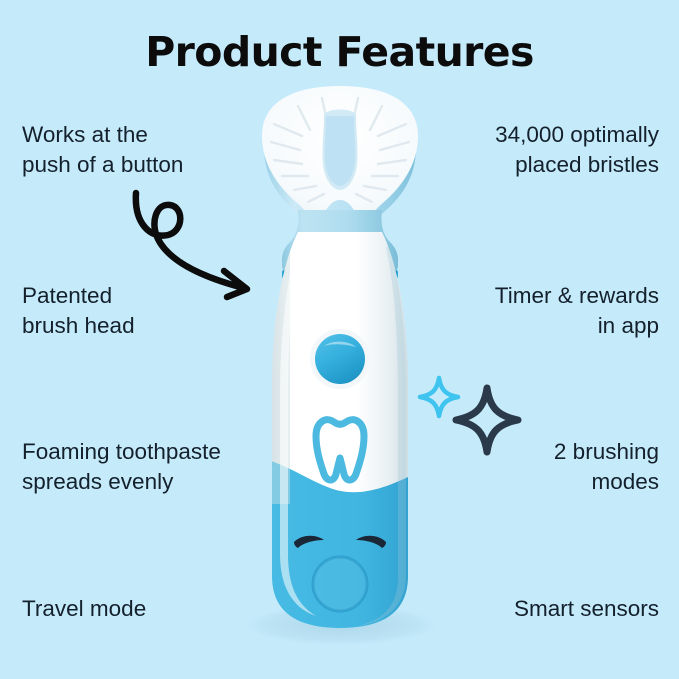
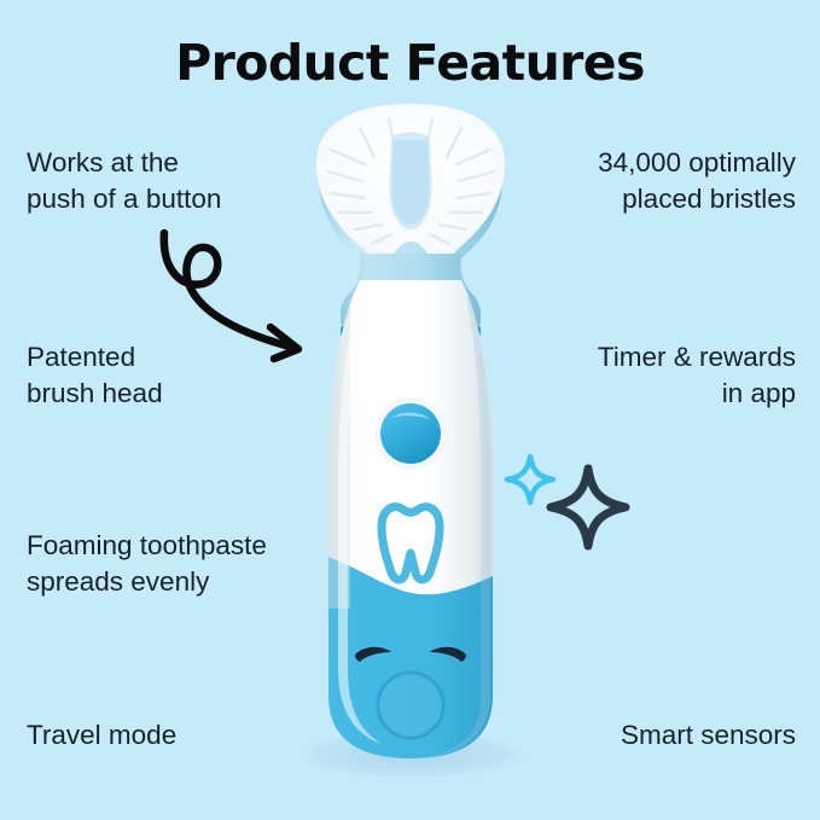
  Product Features
  Works at the
  push of a button
  Patented
  brush head
  Foaming toothpaste
  spreads evenly
  Travel mode
  34,000 optimally
  placed bristles
  Timer & rewards
  in app
- 2 brushing
- modes
  Smart sensors
